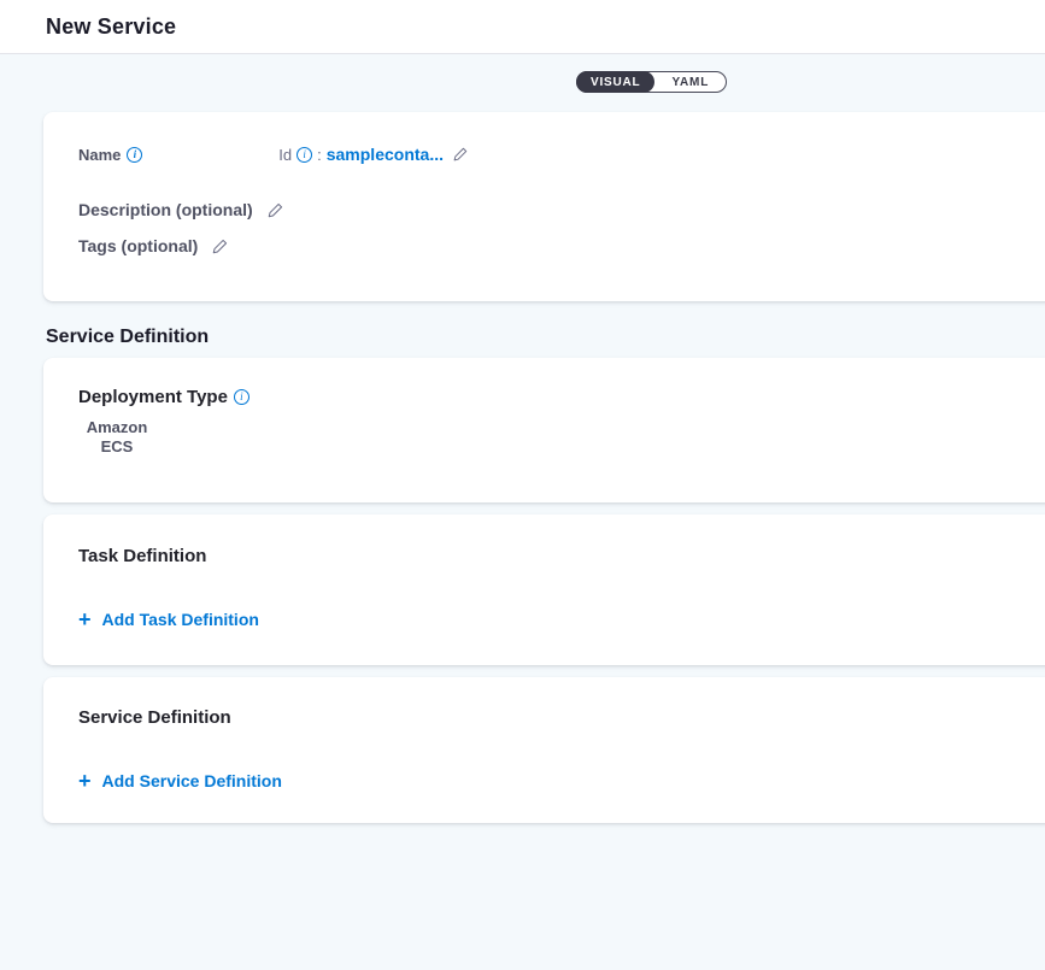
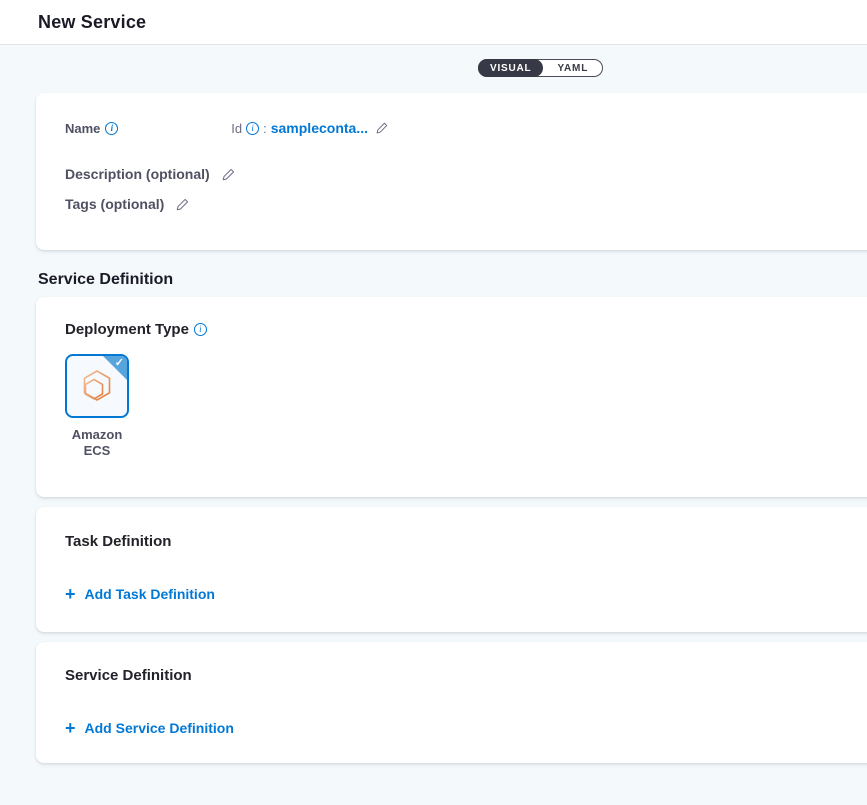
  New Service
  VISUAL
  YAML
  Name
  i
  Id
  i
  :
  sampleconta...
  Description (optional)
  Tags (optional)
  Service Definition
  Deployment Type
  i
+ ✓
  Amazon ECS
  Task Definition
  +
  Add Task Definition
  Service Definition
  +
  Add Service Definition
